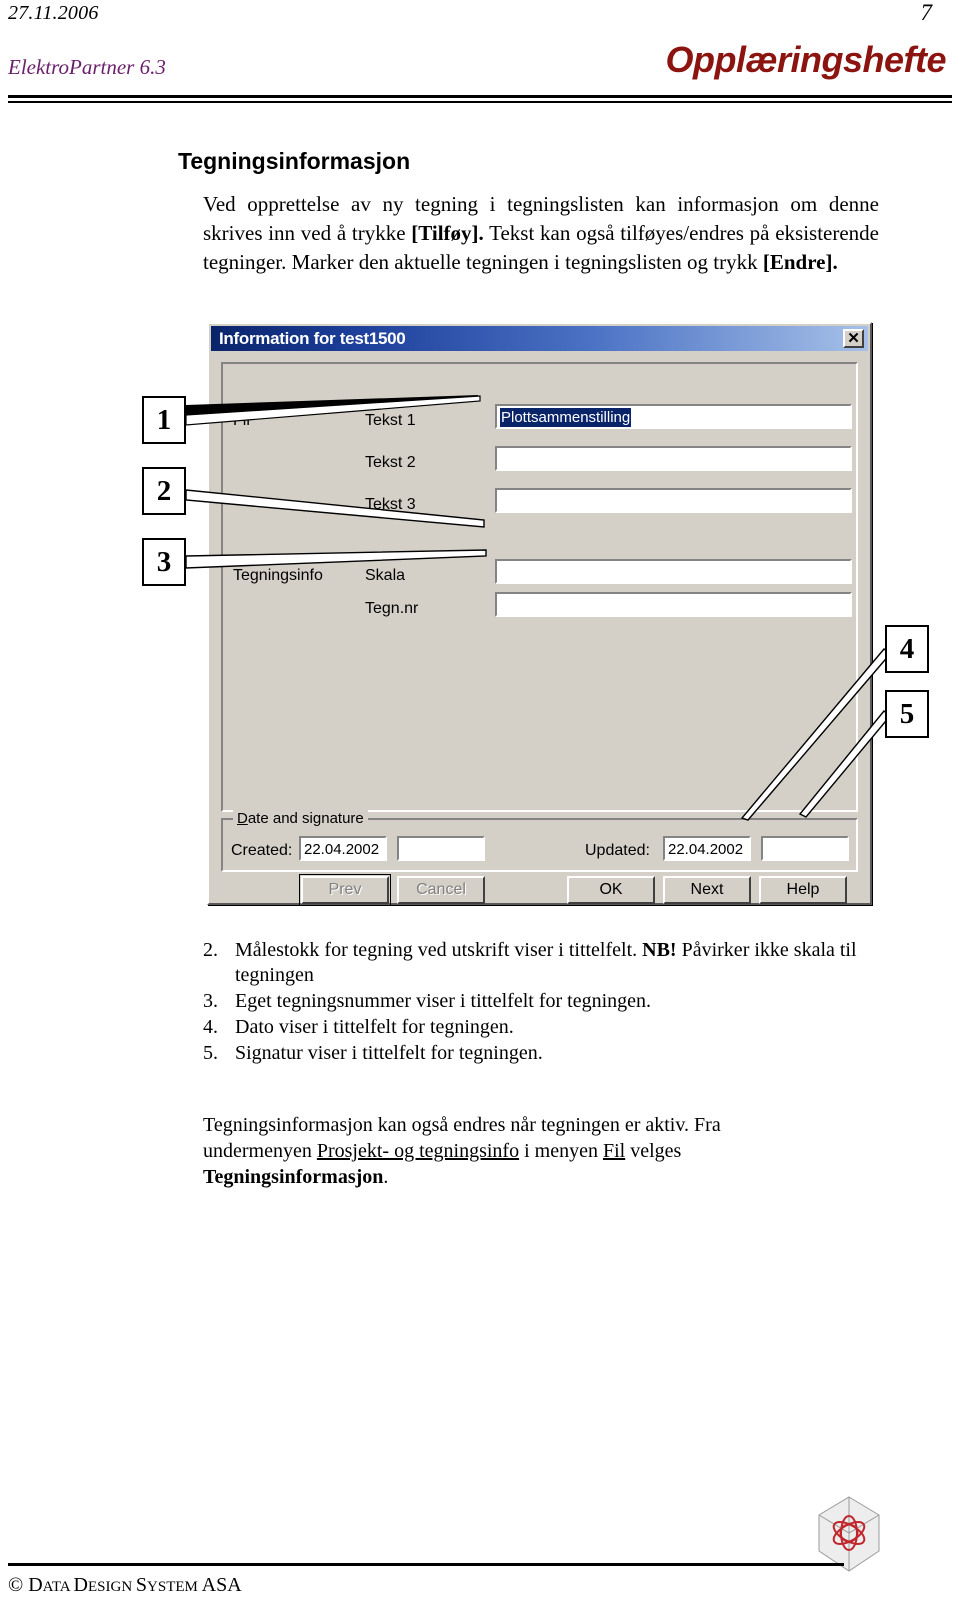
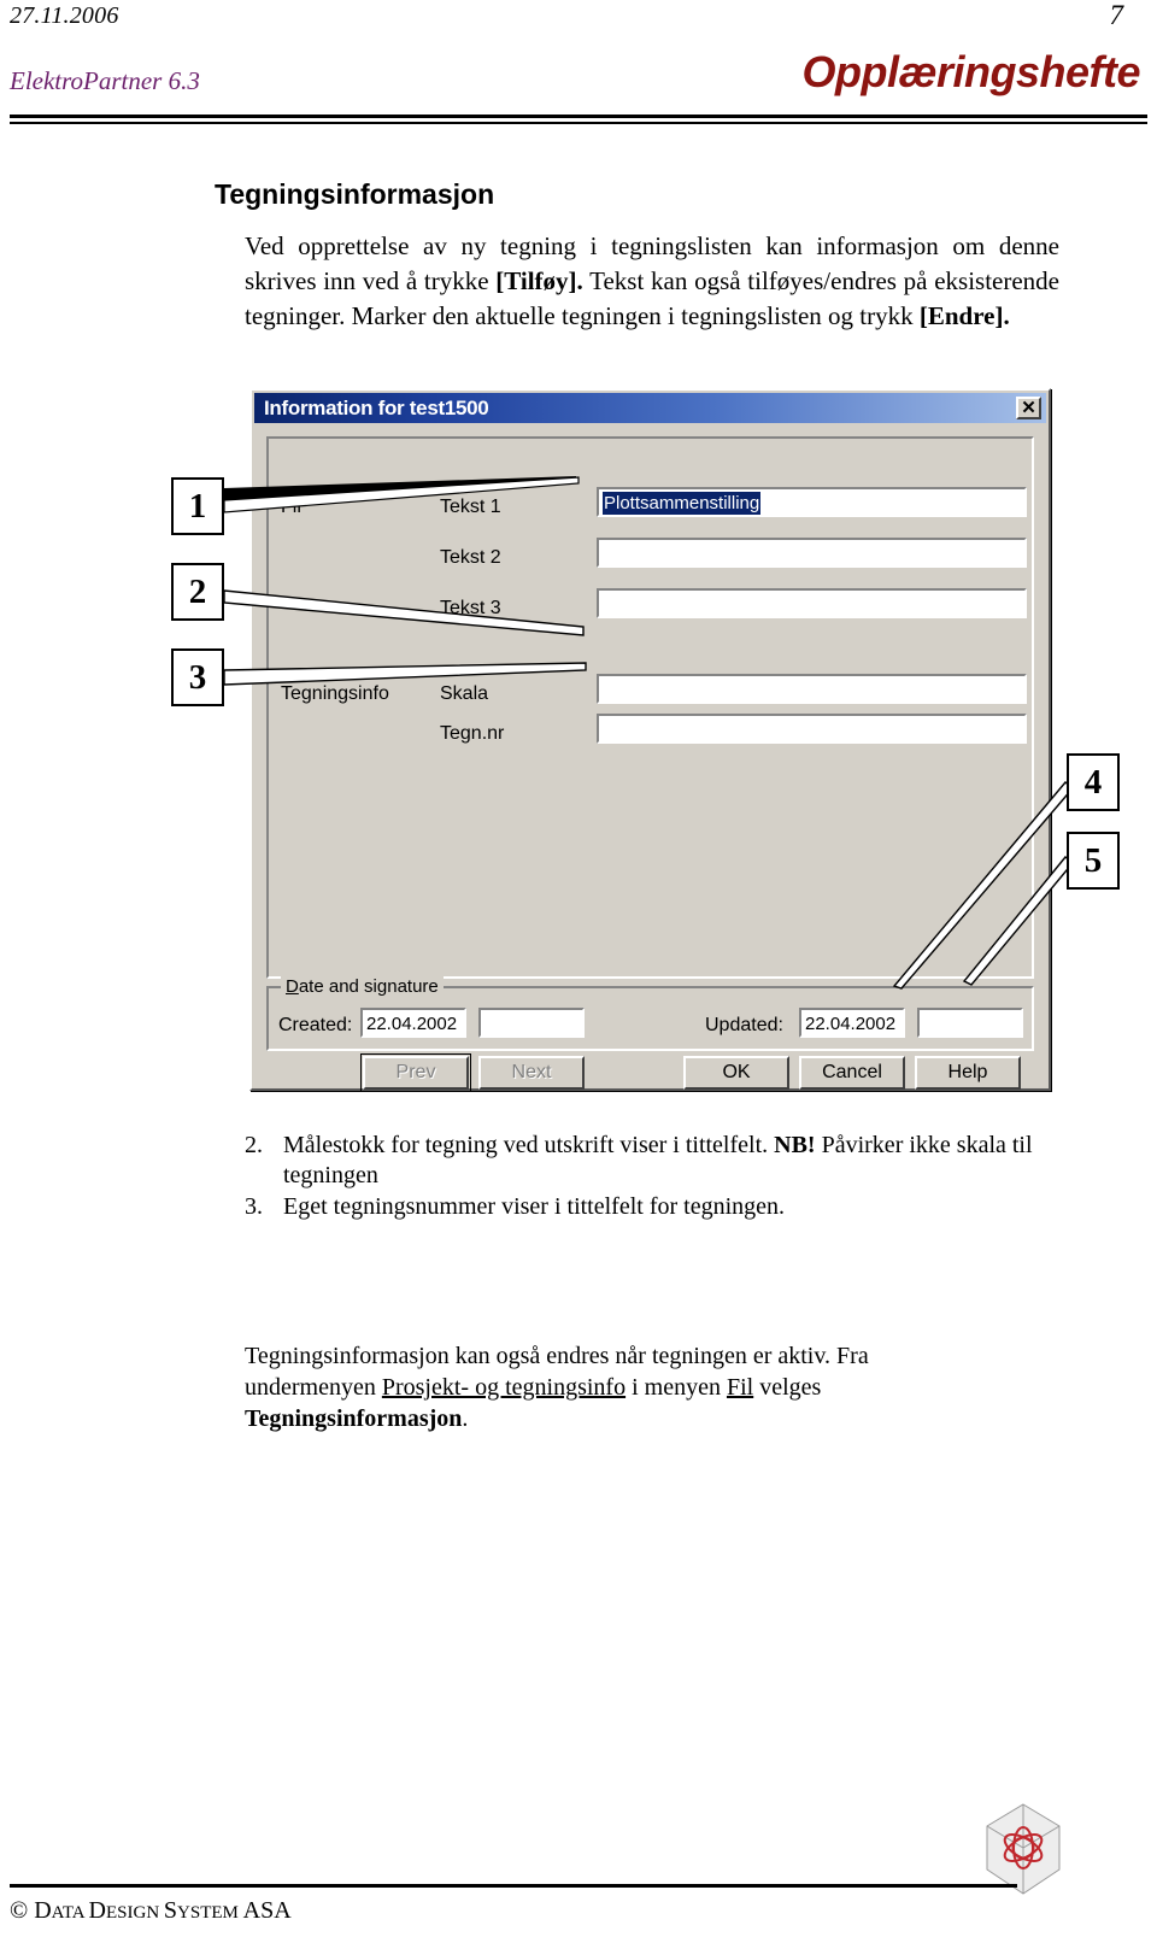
  27.11.2006
  7
  ElektroPartner 6.3
  Opplæringshefte
  Tegningsinformasjon
  Ved opprettelse av ny tegning i tegningslisten kan informasjon om denne skrives inn ved å trykke [Tilføy]. Tekst kan også tilføyes/endres på eksisterende tegninger. Marker den aktuelle tegningen i tegningslisten og trykk [Endre].
  Information for test1500
  ✕
  Tegningsinfo
  Tekst 1
  Tekst 2
  Tekst 3
  Skala
  Tegn.nr
  Plottsammenstilling
  Date and signature
  Created:
  22.04.2002
  Updated:
  22.04.2002
  Prev
- Cancel
+ Next
  OK
- Next
+ Cancel
  Help
  1
  2
  3
  4
  5
  2.
  Målestokk for tegning ved utskrift viser i tittelfelt. NB! Påvirker ikke skala til tegningen
  3.
  Eget tegningsnummer viser i tittelfelt for tegningen.
- 4.
- Dato viser i tittelfelt for tegningen.
- 5.
- Signatur viser i tittelfelt for tegningen.
  Tegningsinformasjon kan også endres når tegningen er aktiv. Fra undermenyen Prosjekt- og tegningsinfo i menyen Fil velges Tegningsinformasjon.
  © DATA DESIGN SYSTEM ASA
